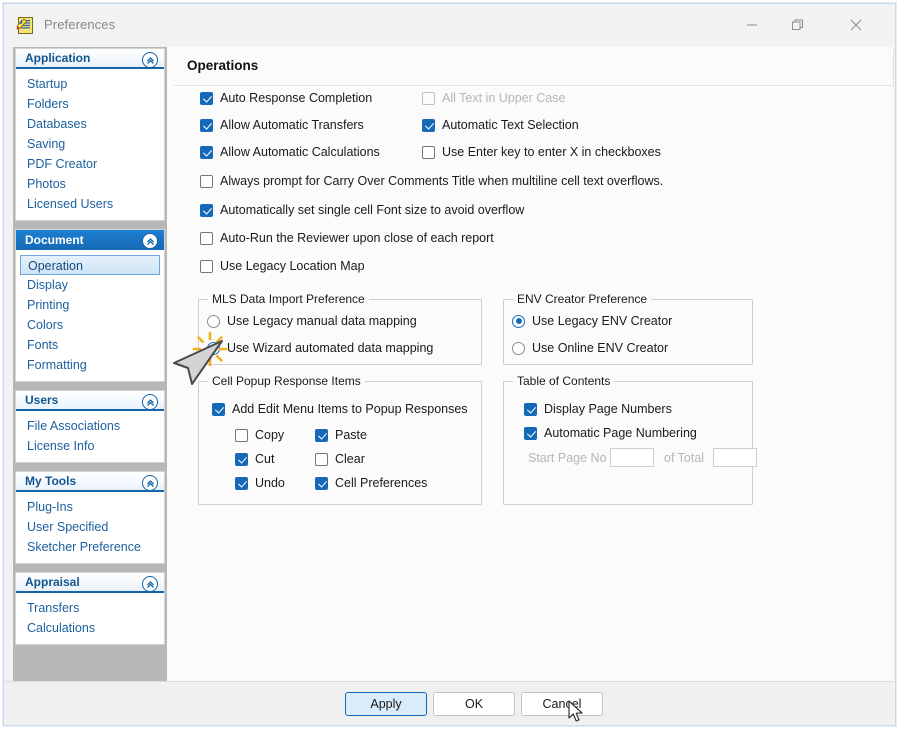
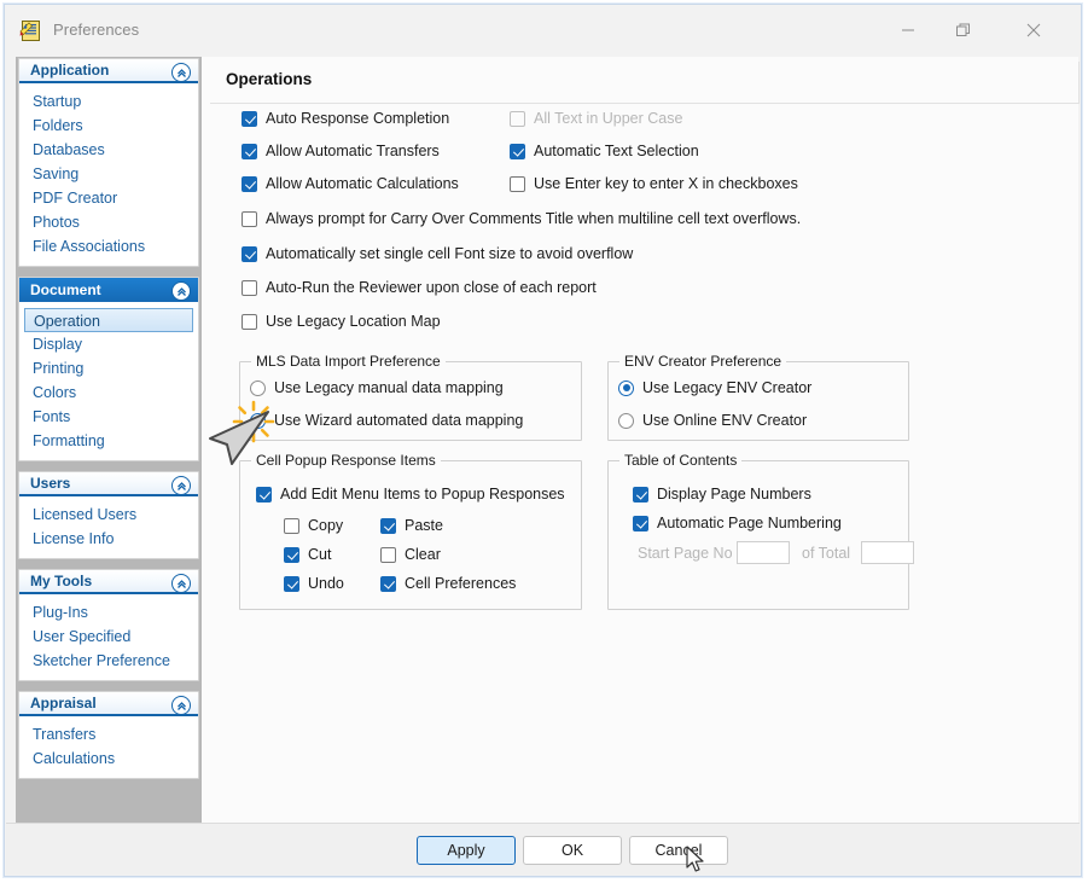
  Preferences
  Application
  Startup
  Folders
  Databases
  Saving
  PDF Creator
  Photos
- Licensed Users
+ File Associations
  Document
  Operation
  Display
  Printing
  Colors
  Fonts
  Formatting
  Users
- File Associations
+ Licensed Users
  License Info
  My Tools
  Plug-Ins
  User Specified
  Sketcher Preference
  Appraisal
  Transfers
  Calculations
  Operations
  Auto Response Completion
  All Text in Upper Case
  Allow Automatic Transfers
  Automatic Text Selection
  Allow Automatic Calculations
  Use Enter key to enter X in checkboxes
  Always prompt for Carry Over Comments Title when multiline cell text overflows.
  Automatically set single cell Font size to avoid overflow
  Auto-Run the Reviewer upon close of each report
  Use Legacy Location Map
  MLS Data Import Preference
  Use Legacy manual data mapping
  Use Wizard automated data mapping
  ENV Creator Preference
  Use Legacy ENV Creator
  Use Online ENV Creator
  Cell Popup Response Items
  Add Edit Menu Items to Popup Responses
  Copy
  Cut
  Undo
  Paste
  Clear
  Cell Preferences
  Table of Contents
  Display Page Numbers
  Automatic Page Numbering
  Start Page No
  of Total
  Apply
  OK
  Canel
